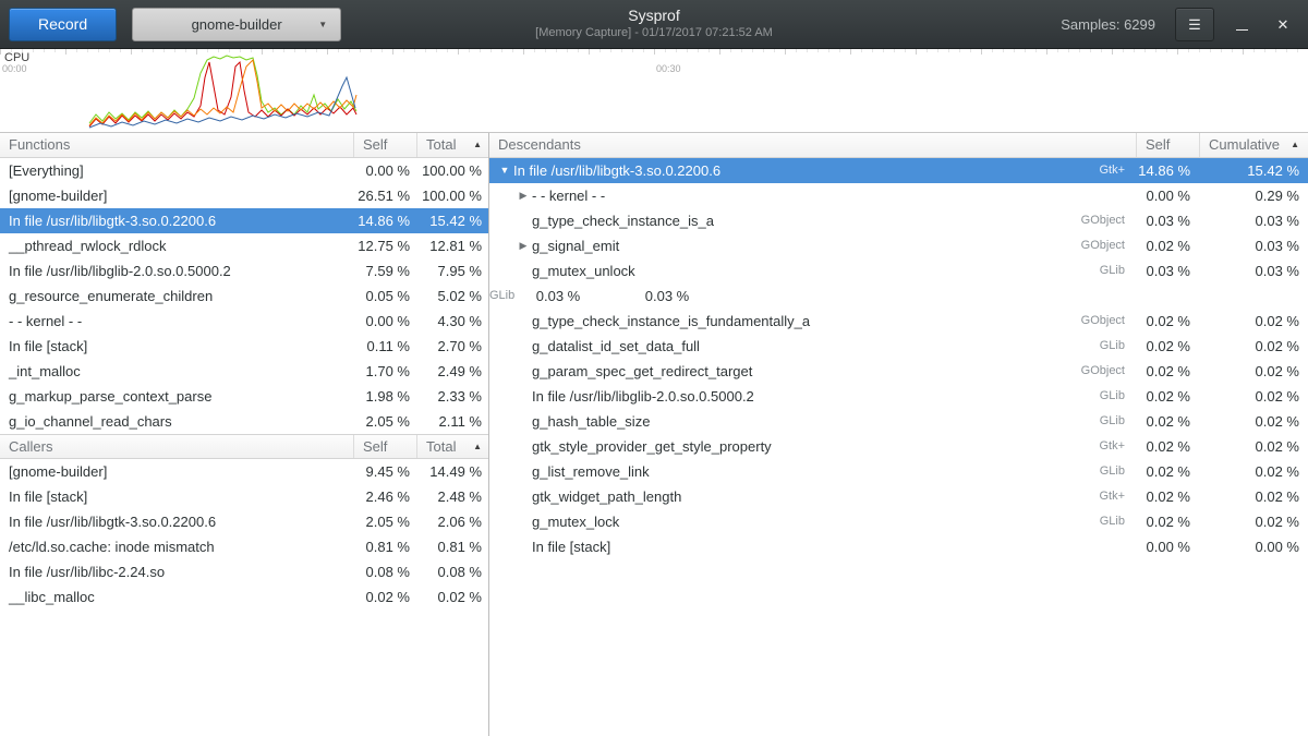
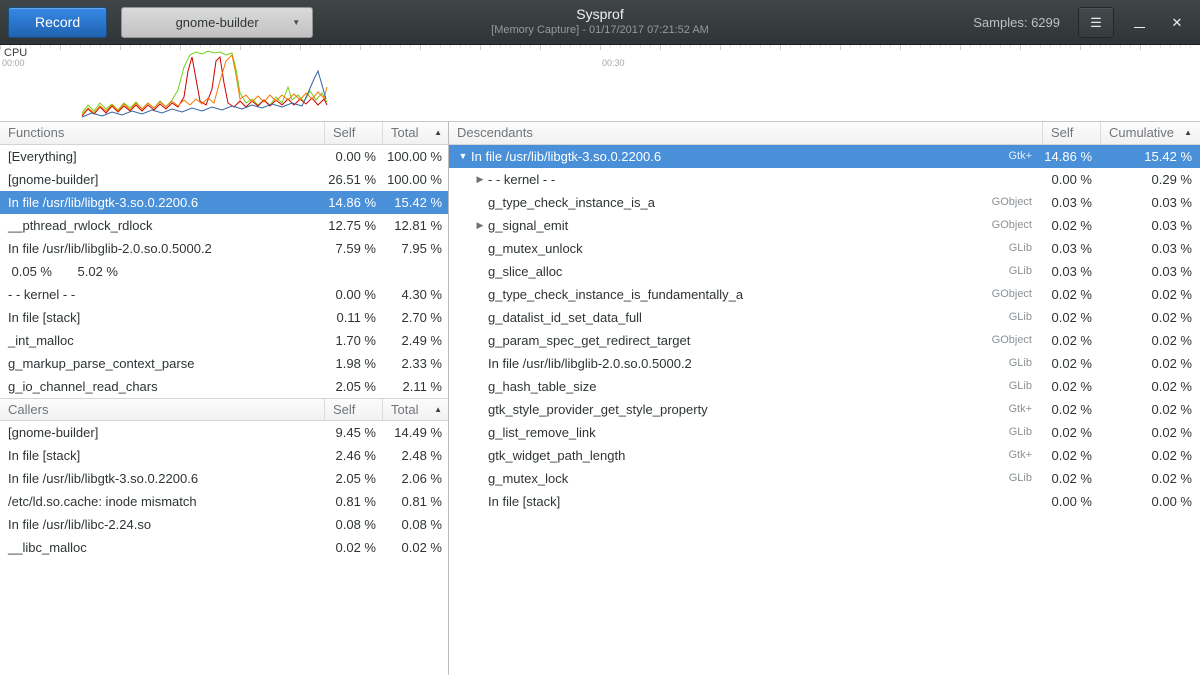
  Record
  gnome-builder
  ▼
  Sysprof
  [Memory Capture] - 01/17/2017 07:21:52 AM
  Samples: 6299
  ☰
  ✕
  CPU
  00:00
  00:30
  Functions
  Self
  Total
  ▲
  [Everything]
  0.00 %
  100.00 %
  [gnome-builder]
  26.51 %
  100.00 %
  In file /usr/lib/libgtk-3.so.0.2200.6
  14.86 %
  15.42 %
  __pthread_rwlock_rdlock
  12.75 %
  12.81 %
  In file /usr/lib/libglib-2.0.so.0.5000.2
  7.59 %
  7.95 %
- g_resource_enumerate_children
  0.05 %
  5.02 %
  - - kernel - -
  0.00 %
  4.30 %
  In file [stack]
  0.11 %
  2.70 %
  _int_malloc
  1.70 %
  2.49 %
  g_markup_parse_context_parse
  1.98 %
  2.33 %
  g_io_channel_read_chars
  2.05 %
  2.11 %
  Callers
  Self
  Total
  ▲
  [gnome-builder]
  9.45 %
  14.49 %
  In file [stack]
  2.46 %
  2.48 %
  In file /usr/lib/libgtk-3.so.0.2200.6
  2.05 %
  2.06 %
  /etc/ld.so.cache: inode mismatch
  0.81 %
  0.81 %
  In file /usr/lib/libc-2.24.so
  0.08 %
  0.08 %
  __libc_malloc
  0.02 %
  0.02 %
  Descendants
  Self
  Cumulative
  ▲
  ▼
  In file /usr/lib/libgtk-3.so.0.2200.6
  Gtk+
  14.86 %
  15.42 %
  ▶
  - - kernel - -
  0.00 %
  0.29 %
  g_type_check_instance_is_a
  GObject
  0.03 %
  0.03 %
  ▶
  g_signal_emit
  GObject
  0.02 %
  0.03 %
  g_mutex_unlock
  GLib
  0.03 %
  0.03 %
+ g_slice_alloc
  GLib
  0.03 %
  0.03 %
  g_type_check_instance_is_fundamentally_a
  GObject
  0.02 %
  0.02 %
  g_datalist_id_set_data_full
  GLib
  0.02 %
  0.02 %
  g_param_spec_get_redirect_target
  GObject
  0.02 %
  0.02 %
  In file /usr/lib/libglib-2.0.so.0.5000.2
  GLib
  0.02 %
  0.02 %
  g_hash_table_size
  GLib
  0.02 %
  0.02 %
  gtk_style_provider_get_style_property
  Gtk+
  0.02 %
  0.02 %
  g_list_remove_link
  GLib
  0.02 %
  0.02 %
  gtk_widget_path_length
  Gtk+
  0.02 %
  0.02 %
  g_mutex_lock
  GLib
  0.02 %
  0.02 %
  In file [stack]
  0.00 %
  0.00 %
